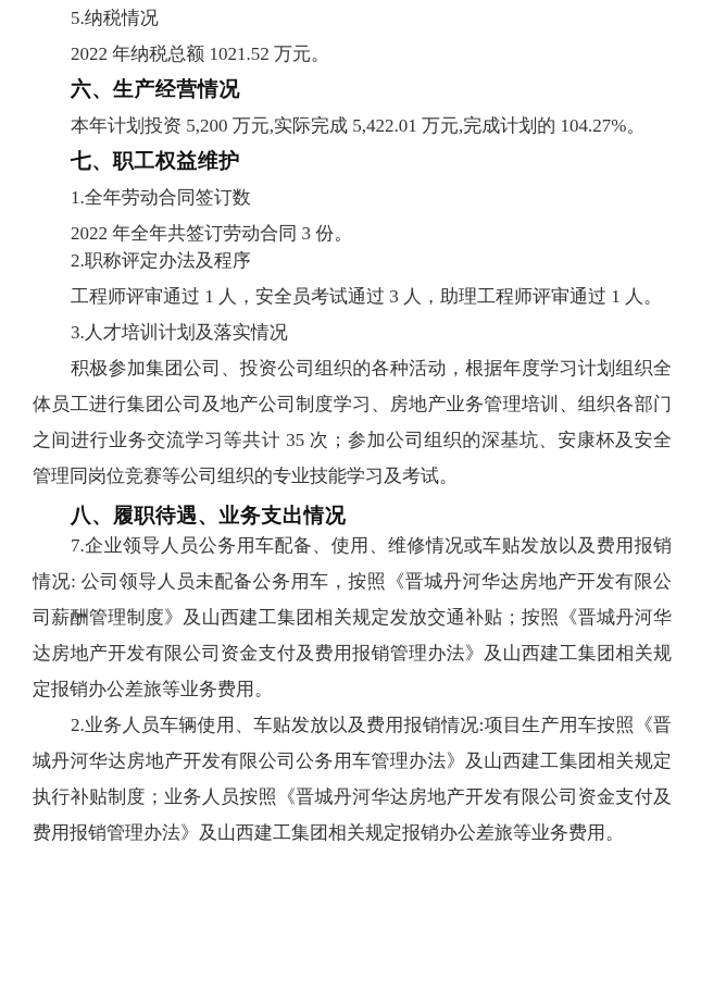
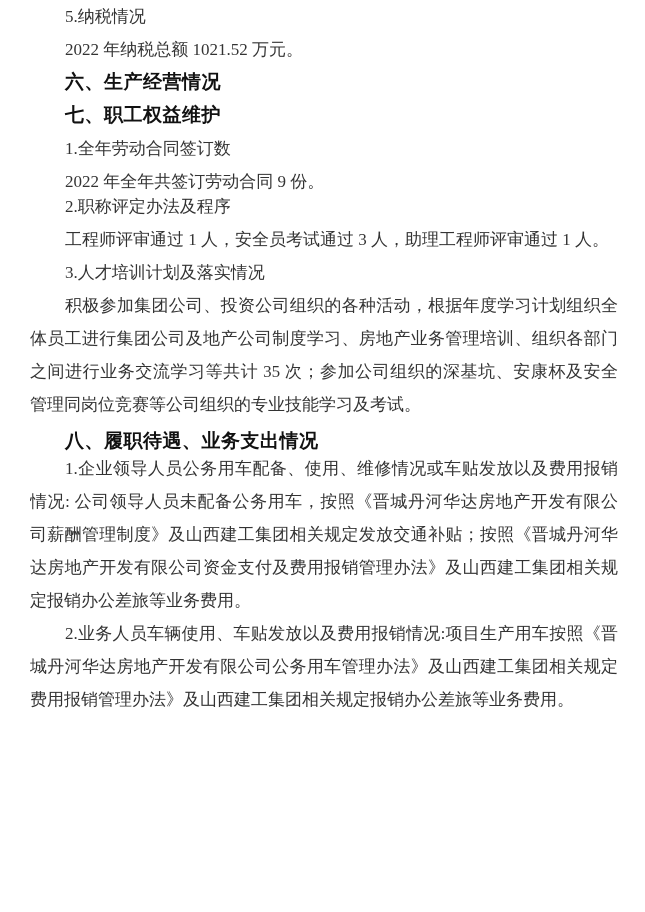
  5.纳税情况
  2022 年纳税总额 1021.52 万元。
  六、生产经营情况
- 本年计划投资 5,200 万元,实际完成 5,422.01 万元,完成计划的 104.27%。
  七、职工权益维护
  1.全年劳动合同签订数
- 2022 年全年共签订劳动合同 3 份。
+ 2022 年全年共签订劳动合同 9 份。
  2.职称评定办法及程序
  工程师评审通过 1 人，安全员考试通过 3 人，助理工程师评审通过 1 人。
  3.人才培训计划及落实情况
  积极参加集团公司、投资公司组织的各种活动，根据年度学习计划组织全
  体员工进行集团公司及地产公司制度学习、房地产业务管理培训、组织各部门
  之间进行业务交流学习等共计 35 次；参加公司组织的深基坑、安康杯及安全
  管理同岗位竞赛等公司组织的专业技能学习及考试。
  八、履职待遇、业务支出情况
- 7.企业领导人员公务用车配备、使用、维修情况或车贴发放以及费用报销
+ 1.企业领导人员公务用车配备、使用、维修情况或车贴发放以及费用报销
  情况: 公司领导人员未配备公务用车，按照《晋城丹河华达房地产开发有限公
  司薪酬管理制度》及山西建工集团相关规定发放交通补贴；按照《晋城丹河华
  达房地产开发有限公司资金支付及费用报销管理办法》及山西建工集团相关规
  定报销办公差旅等业务费用。
  2.业务人员车辆使用、车贴发放以及费用报销情况:项目生产用车按照《晋
  城丹河华达房地产开发有限公司公务用车管理办法》及山西建工集团相关规定
- 执行补贴制度；业务人员按照《晋城丹河华达房地产开发有限公司资金支付及
  费用报销管理办法》及山西建工集团相关规定报销办公差旅等业务费用。
